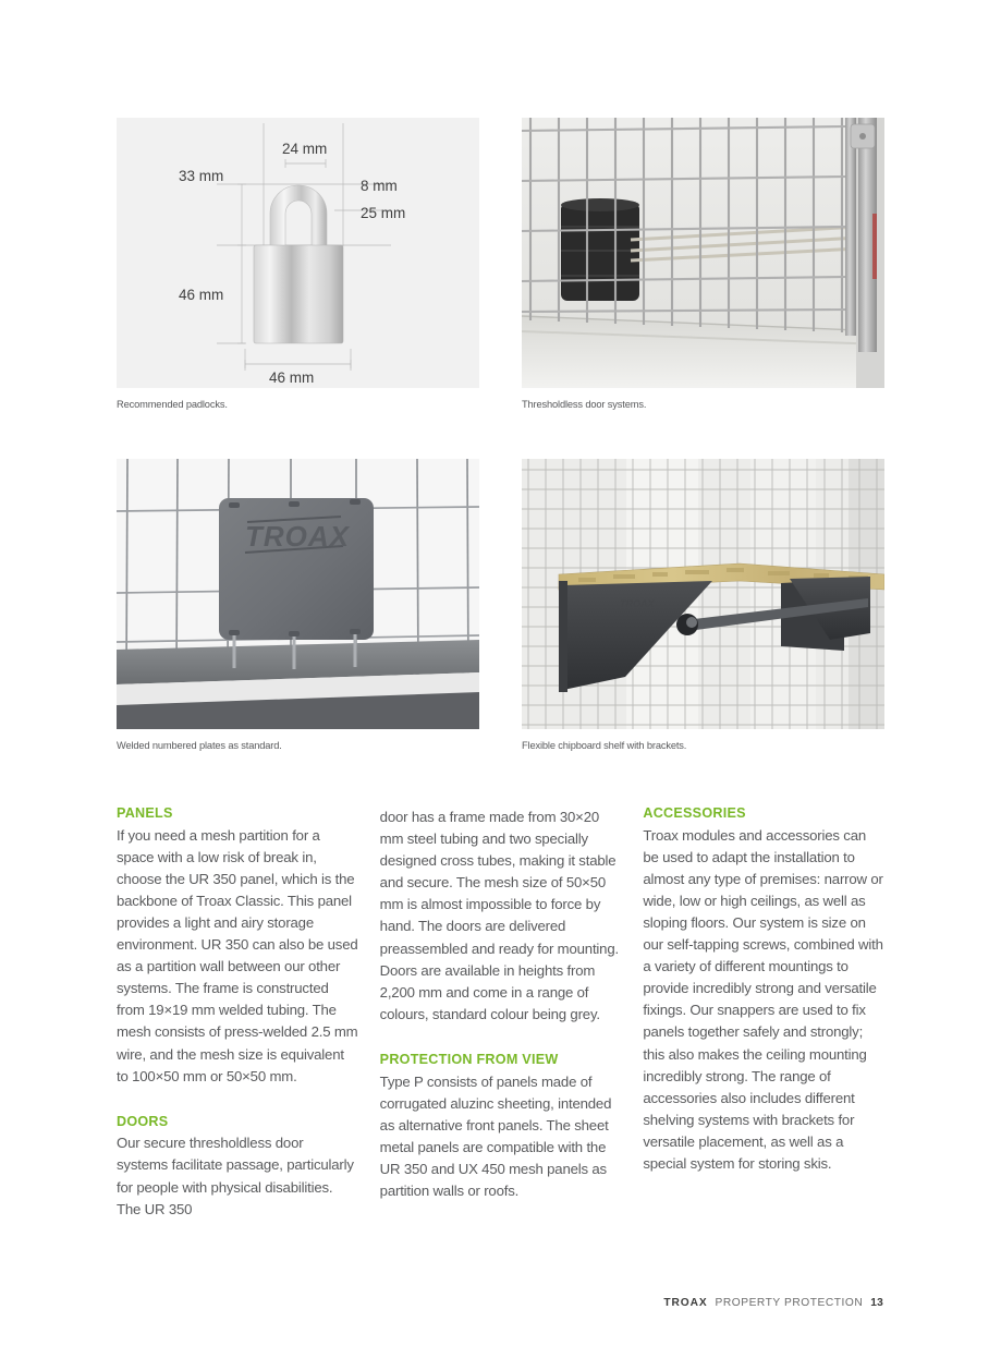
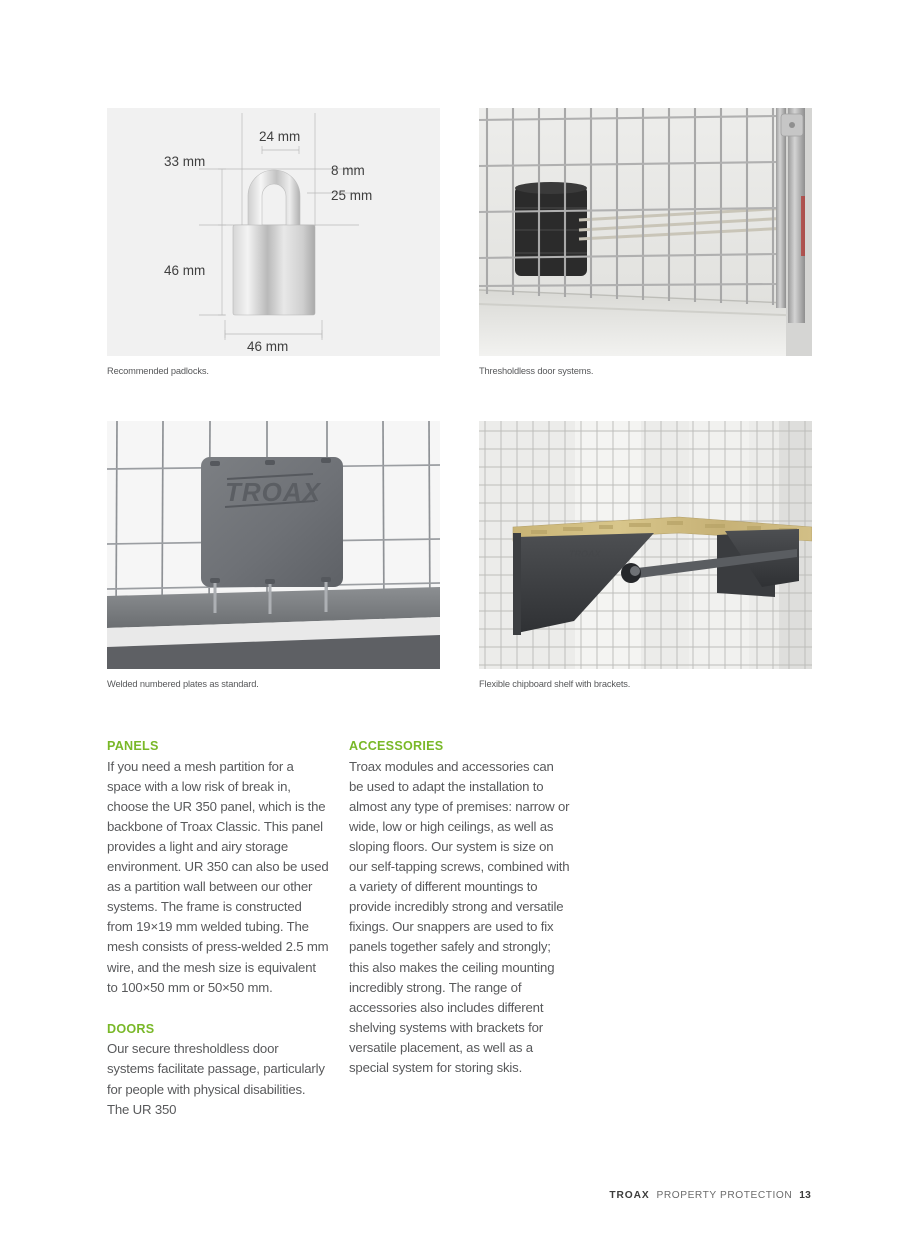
  24 mm
  33 mm
  8 mm
  25 mm
  46 mm
  46 mm
  Recommended padlocks.
  Thresholdless door systems.
  TROAX
  Welded numbered plates as standard.
  Flexible chipboard shelf with brackets.
  PANELS
  If you need a mesh partition for a space with a low risk of break in, choose the UR 350 panel, which is the backbone of Troax Classic. This panel provides a light and airy storage environment. UR 350 can also be used as a partition wall between our other systems. The frame is constructed from 19×19 mm welded tubing. The mesh consists of press-welded 2.5 mm wire, and the mesh size is equivalent to 100×50 mm or 50×50 mm.
  DOORS
  Our secure thresholdless door systems facilitate passage, particularly for people with physical disabilities. The UR 350
- door has a frame made from 30×20 mm steel tubing and two specially designed cross tubes, making it stable and secure. The mesh size of 50×50 mm is almost impossible to force by hand. The doors are delivered preassembled and ready for mounting. Doors are available in heights from 2,200 mm and come in a range of colours, standard colour being grey.
- PROTECTION FROM VIEW
- Type P consists of panels made of corrugated aluzinc sheeting, intended as alternative front panels. The sheet metal panels are compatible with the UR 350 and UX 450 mesh panels as partition walls or roofs.
  ACCESSORIES
  Troax modules and accessories can be used to adapt the installation to almost any type of premises: narrow or wide, low or high ceilings, as well as sloping floors. Our system is size on our self-tapping screws, combined with a variety of different mountings to provide incredibly strong and versatile fixings. Our snappers are used to fix panels together safely and strongly; this also makes the ceiling mounting incredibly strong. The range of accessories also includes different shelving systems with brackets for versatile placement, as well as a special system for storing skis.
  TROAX
  PROPERTY PROTECTION
  13
